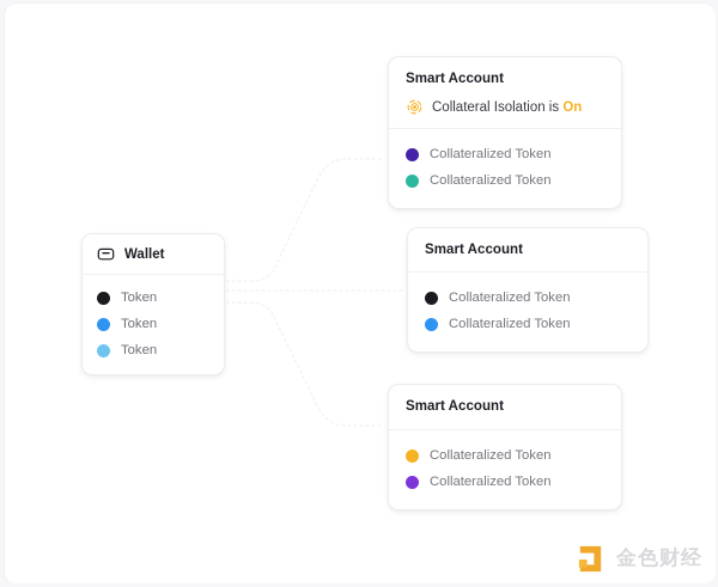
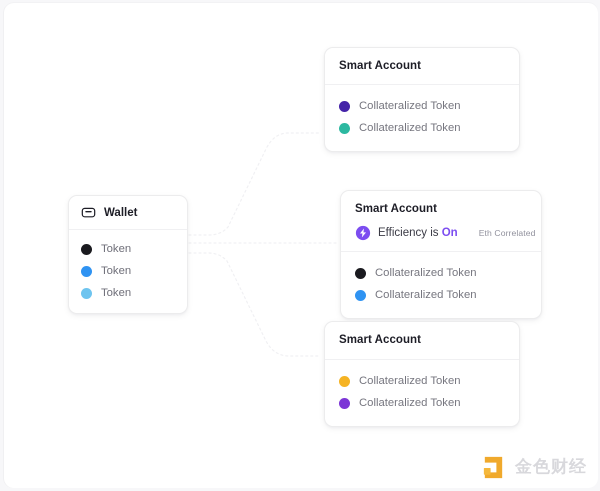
  Wallet
  Token
  Token
  Token
  Smart Account
- Collateral Isolation is On
  Collateralized Token
  Collateralized Token
  Smart Account
+ Efficiency is On
+ Eth Correlated
  Collateralized Token
  Collateralized Token
  Smart Account
  Collateralized Token
  Collateralized Token
  金色财经
